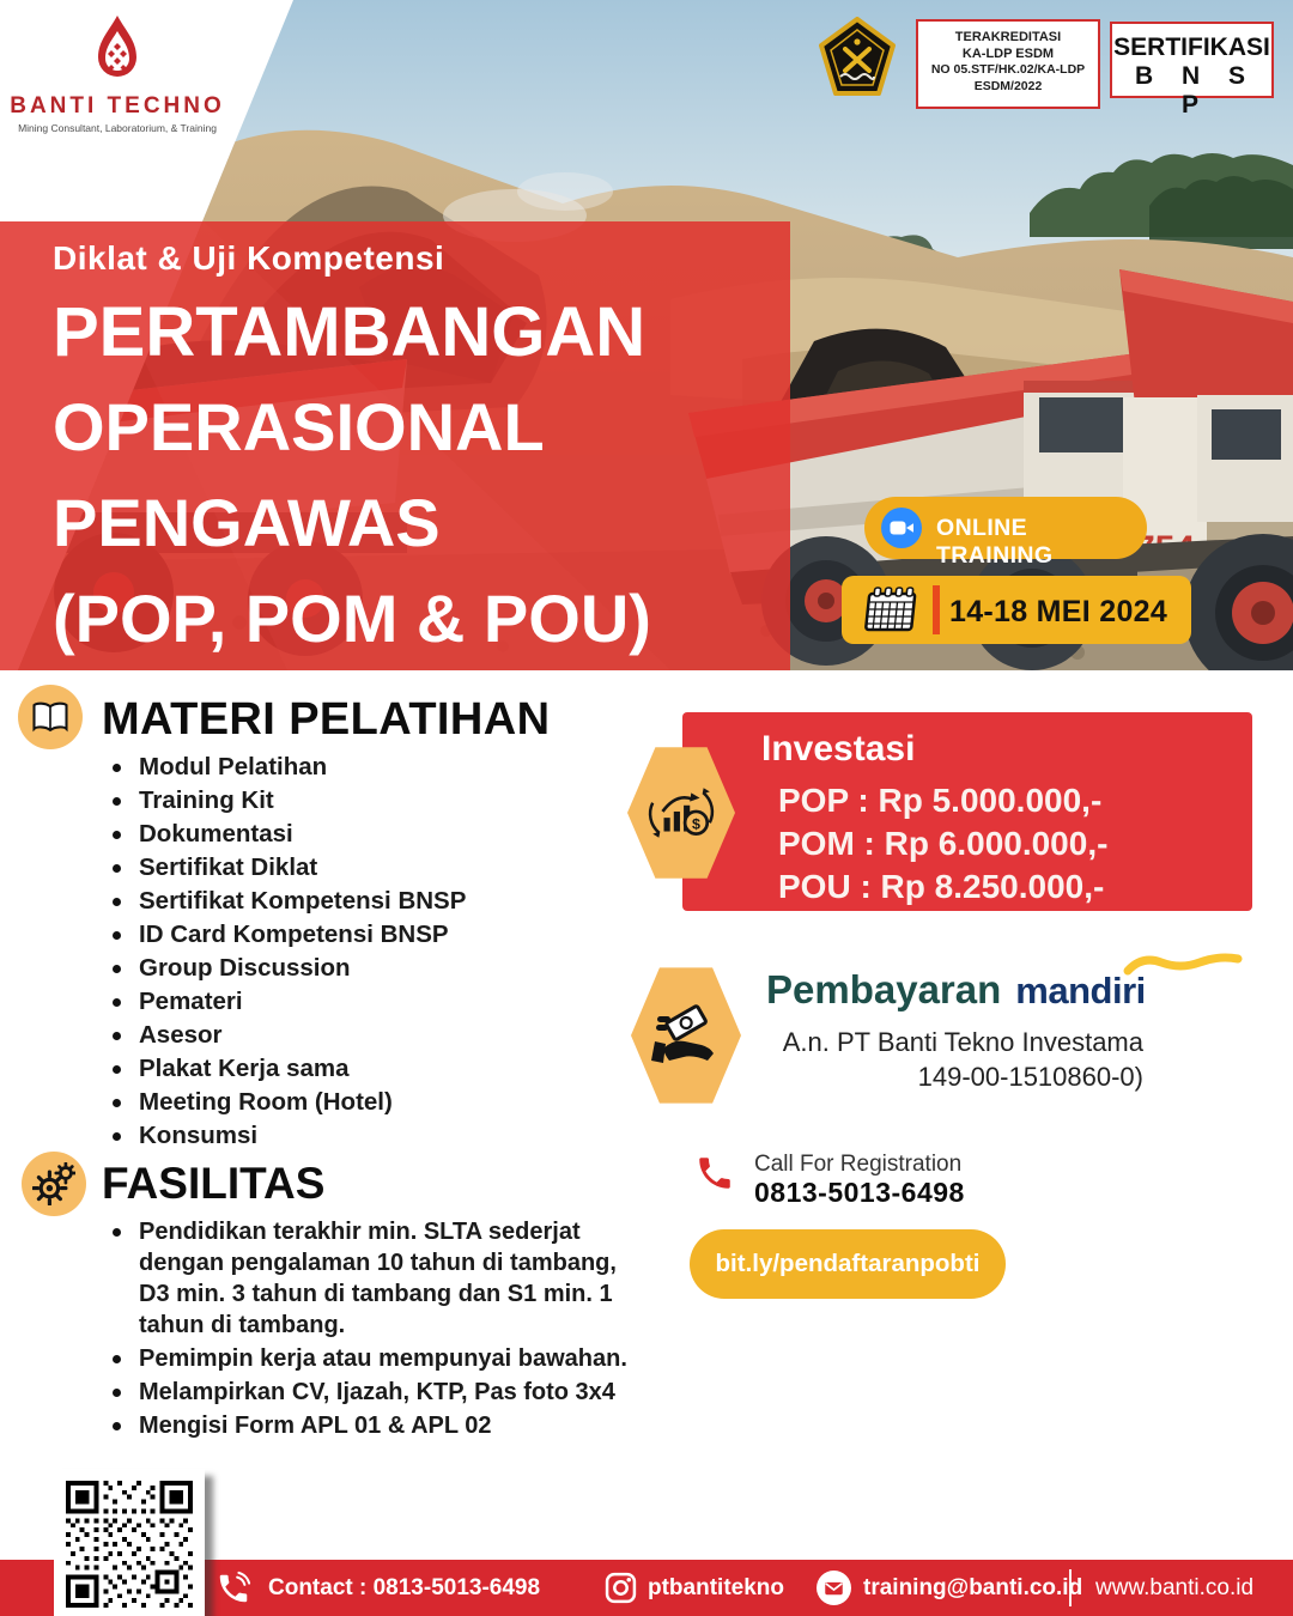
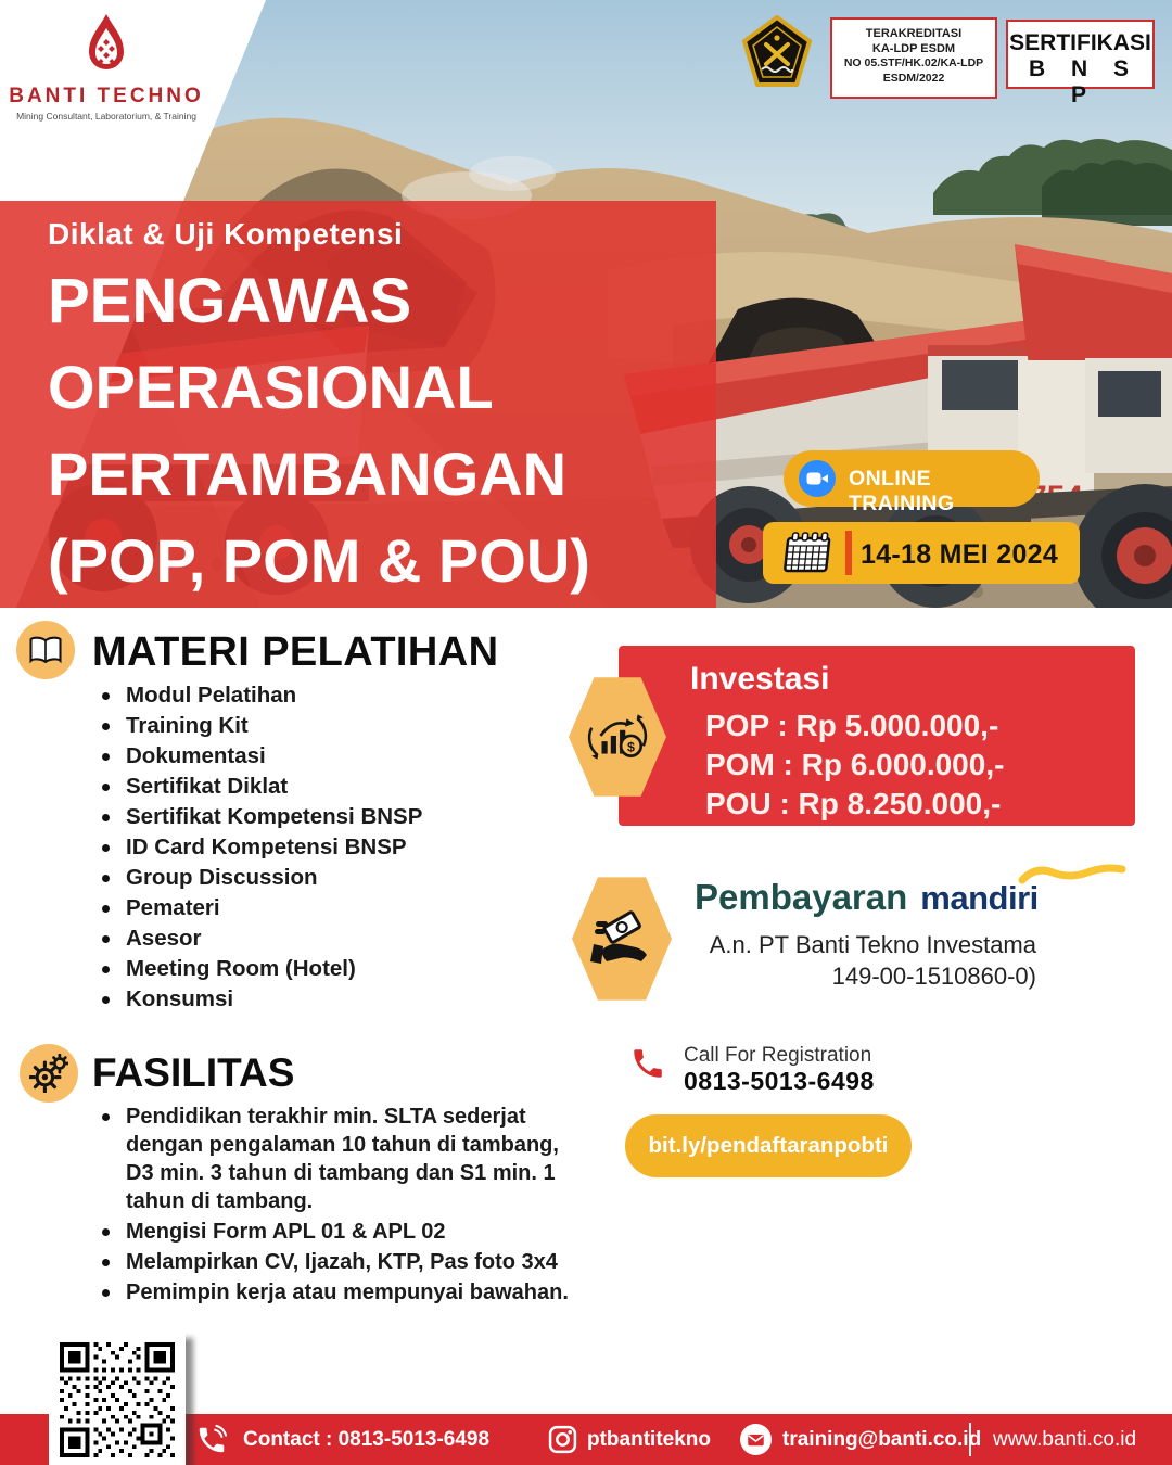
  BANTI TECHNO
  Mining Consultant, Laboratorium, & Training
  TERAKREDITASI
  KA-LDP ESDM
  NO 05.STF/HK.02/KA-LDP
  ESDM/2022
  SERTIFIKASI
  B N S P
  Diklat & Uji Kompetensi
- PERTAMBANGAN
+ PENGAWAS
  OPERASIONAL
- PENGAWAS
+ PERTAMBANGAN
  (POP, POM & POU)
  ONLINE TRAINING
  14-18 MEI 2024
  MATERI PELATIHAN
  Modul Pelatihan
  Training Kit
  Dokumentasi
  Sertifikat Diklat
  Sertifikat Kompetensi BNSP
  ID Card Kompetensi BNSP
  Group Discussion
  Pemateri
  Asesor
- Plakat Kerja sama
  Meeting Room (Hotel)
  Konsumsi
  FASILITAS
  Pendidikan terakhir min. SLTA sederjat dengan pengalaman 10 tahun di tambang, D3 min. 3 tahun di tambang dan S1 min. 1 tahun di tambang.
- Pemimpin kerja atau mempunyai bawahan.
+ Mengisi Form APL 01 & APL 02
  Melampirkan CV, Ijazah, KTP, Pas foto 3x4
- Mengisi Form APL 01 & APL 02
+ Pemimpin kerja atau mempunyai bawahan.
  Investasi
  POP : Rp 5.000.000,-
  POM : Rp 6.000.000,-
  POU : Rp 8.250.000,-
  $
  Pembayaran mandiri
  A.n. PT Banti Tekno Investama
  149-00-1510860-0)
  Call For Registration
  0813-5013-6498
  bit.ly/pendaftaranpobti
  Contact : 0813-5013-6498
  ptbantitekno
  training@banti.co.id
  www.banti.co.id
